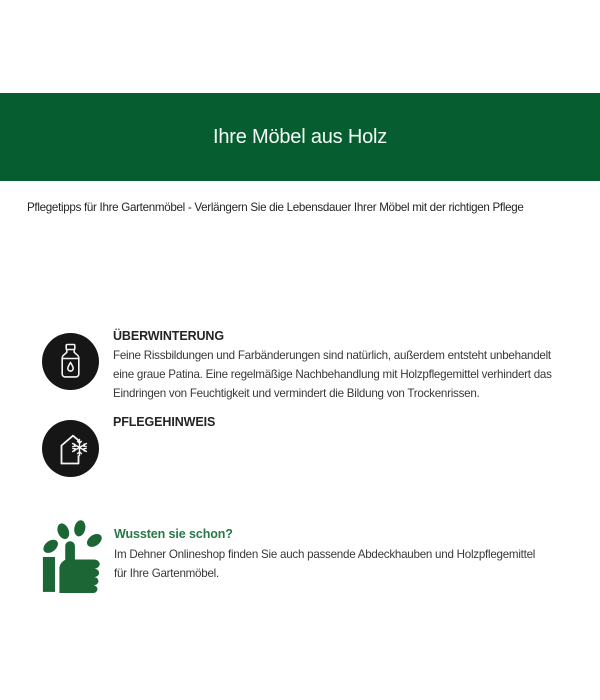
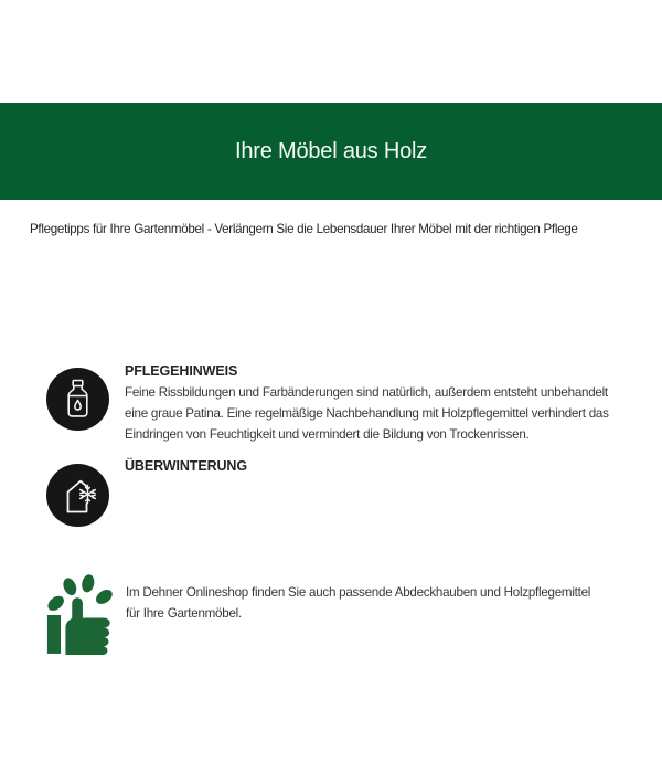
  Ihre Möbel aus Holz
  Pflegetipps für Ihre Gartenmöbel - Verlängern Sie die Lebensdauer Ihrer Möbel mit der richtigen Pflege
- ÜBERWINTERUNG
+ PFLEGEHINWEIS
  Feine Rissbildungen und Farbänderungen sind natürlich, außerdem entsteht unbehandelt
  eine graue Patina. Eine regelmäßige Nachbehandlung mit Holzpflegemittel verhindert das
  Eindringen von Feuchtigkeit und vermindert die Bildung von Trockenrissen.
- PFLEGEHINWEIS
+ ÜBERWINTERUNG
- Wussten sie schon?
  Im Dehner Onlineshop finden Sie auch passende Abdeckhauben und Holzpflegemittel
  für Ihre Gartenmöbel.
